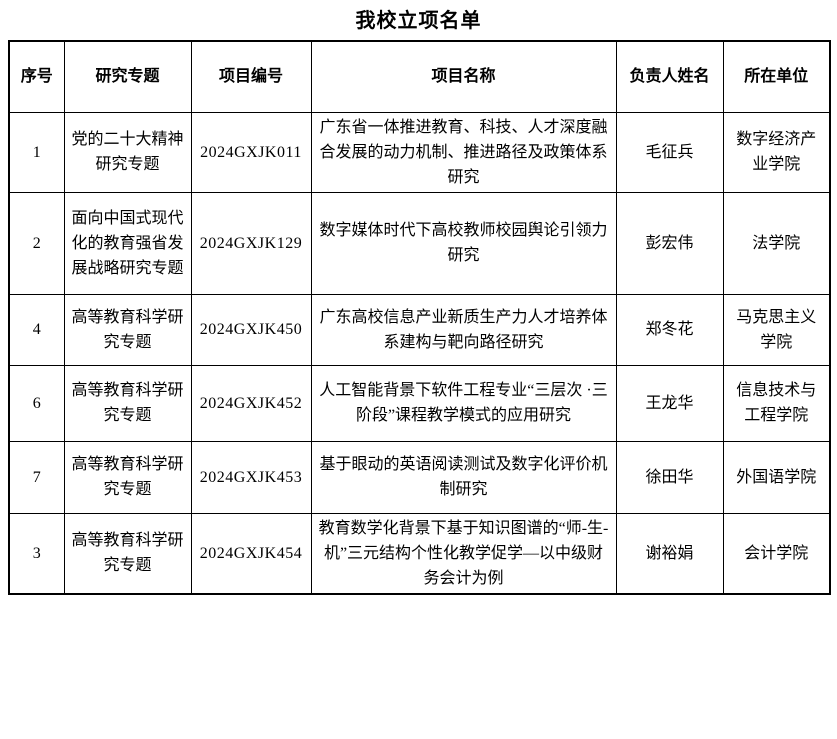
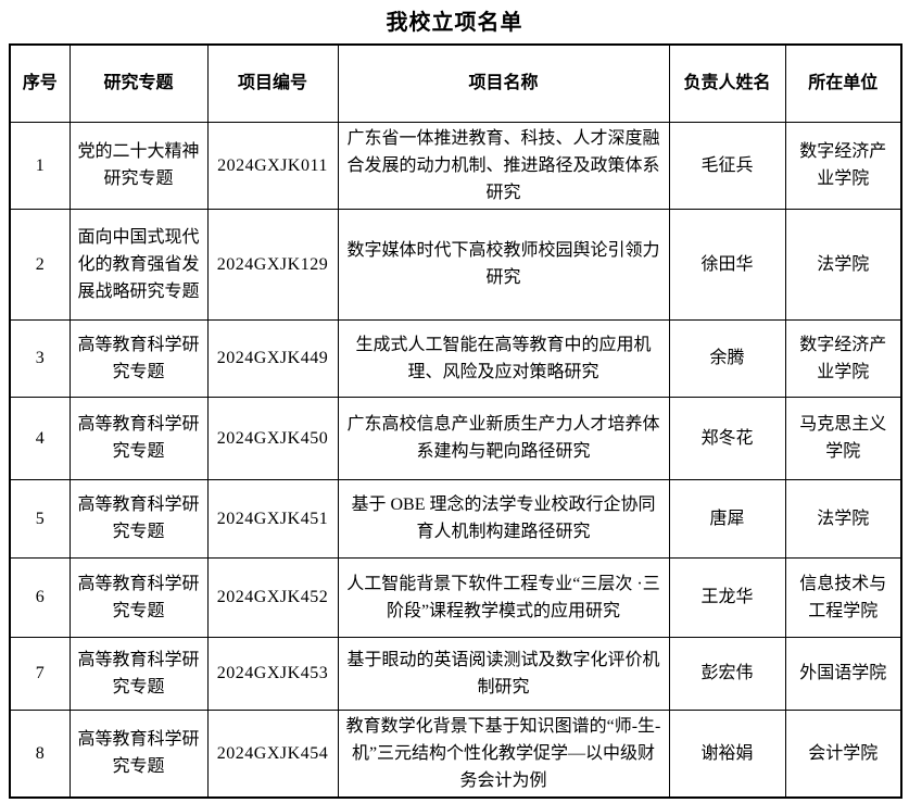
  我校立项名单
  序号	研究专题	项目编号	项目名称	负责人姓名	所在单位
  1	党的二十大精神研究专题	2024GXJK011	广东省一体推进教育、科技、人才深度融合发展的动力机制、推进路径及政策体系研究	毛征兵	数字经济产业学院
- 2	面向中国式现代化的教育强省发展战略研究专题	2024GXJK129	数字媒体时代下高校教师校园舆论引领力研究	彭宏伟	法学院
+ 2	面向中国式现代化的教育强省发展战略研究专题	2024GXJK129	数字媒体时代下高校教师校园舆论引领力研究	徐田华	法学院
+ 3	高等教育科学研究专题	2024GXJK449	生成式人工智能在高等教育中的应用机理、风险及应对策略研究	余腾	数字经济产业学院
  4	高等教育科学研究专题	2024GXJK450	广东高校信息产业新质生产力人才培养体系建构与靶向路径研究	郑冬花	马克思主义学院
+ 5	高等教育科学研究专题	2024GXJK451	基于 OBE 理念的法学专业校政行企协同育人机制构建路径研究	唐犀	法学院
  6	高等教育科学研究专题	2024GXJK452	人工智能背景下软件工程专业“三层次 ·三阶段”课程教学模式的应用研究	王龙华	信息技术与工程学院
- 7	高等教育科学研究专题	2024GXJK453	基于眼动的英语阅读测试及数字化评价机制研究	徐田华	外国语学院
+ 7	高等教育科学研究专题	2024GXJK453	基于眼动的英语阅读测试及数字化评价机制研究	彭宏伟	外国语学院
- 3	高等教育科学研究专题	2024GXJK454	教育数学化背景下基于知识图谱的“师-生-机”三元结构个性化教学促学—以中级财务会计为例	谢裕娟	会计学院
+ 8	高等教育科学研究专题	2024GXJK454	教育数学化背景下基于知识图谱的“师-生-机”三元结构个性化教学促学—以中级财务会计为例	谢裕娟	会计学院
